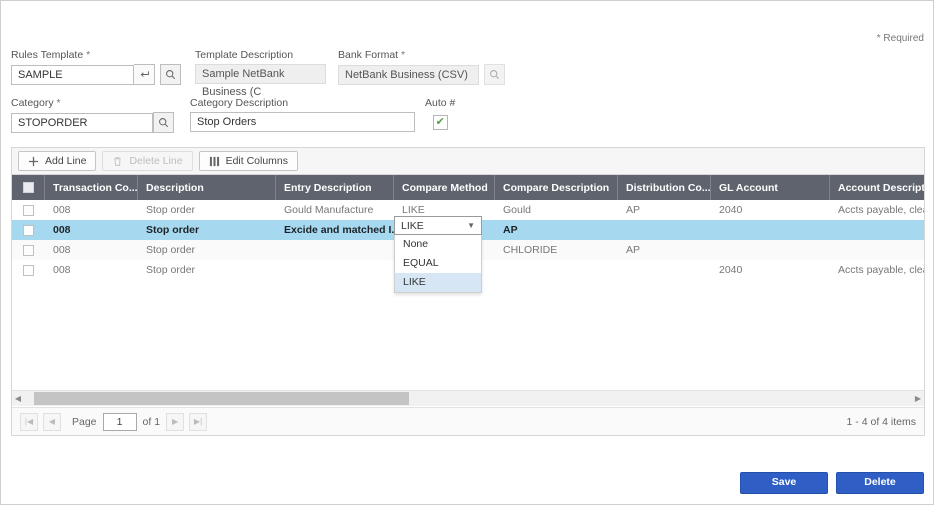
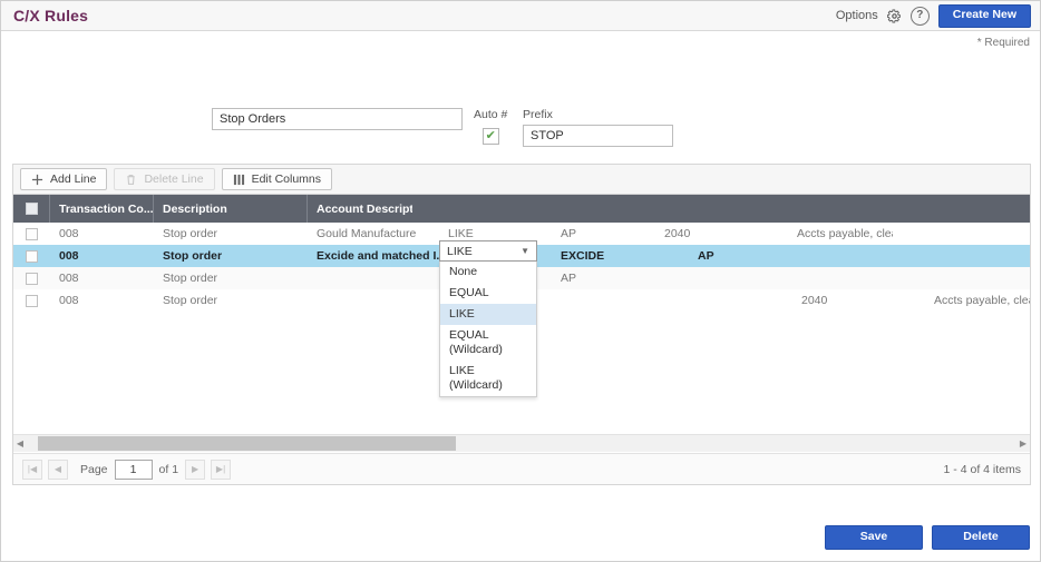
+ C/X Rules
+ Options
+ ?
+ Create New
  * Required
- Rules Template *
- SAMPLE
- Template Description
- Sample NetBank Business (C
- Bank Format *
- NetBank Business (CSV)
- Category *
- STOPORDER
- Category Description
  Stop Orders
  Auto #
  ✔
+ Prefix
+ STOP
  Add Line
  Delete Line
  Edit Columns
  Transaction Co...
  Description
- Entry Description
- Compare Method
- Compare Description
- Distribution Co...
- GL Account
  Account Descript
  008
  Stop order
  Gould Manufacture
  LIKE
- Gould
  AP
  2040
  Accts payable, cle
  008
  Stop order
  Excide and matched I.
+ EXCIDE
  AP
  008
  Stop order
- CHLORIDE
  AP
  008
  Stop order
  2040
  Accts payable, cle
  LIKE
  ▼
  None
  EQUAL
  LIKE
+ EQUAL (Wildcard)
+ LIKE (Wildcard)
  ◀
  ▶
  |◀
  ◀
  Page
  1
  of 1
  ▶
  ▶|
  1 - 4 of 4 items
  Save
  Delete
